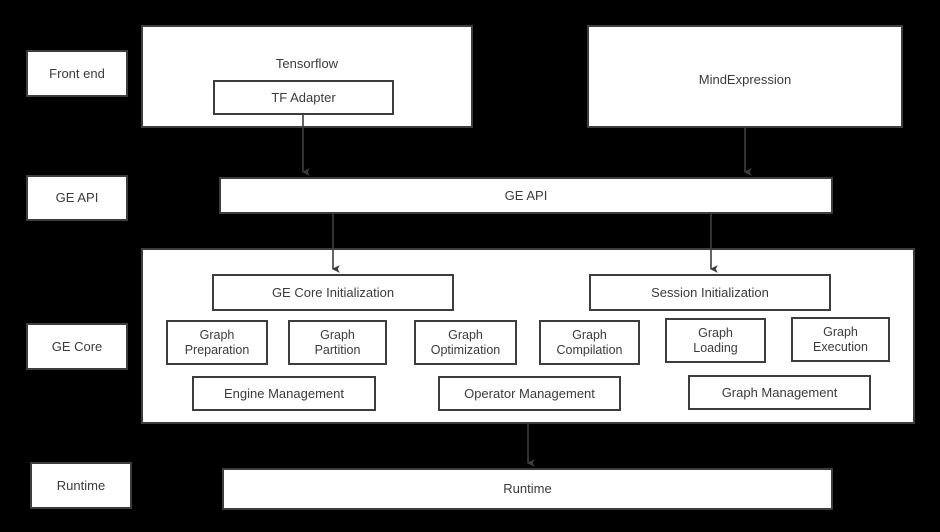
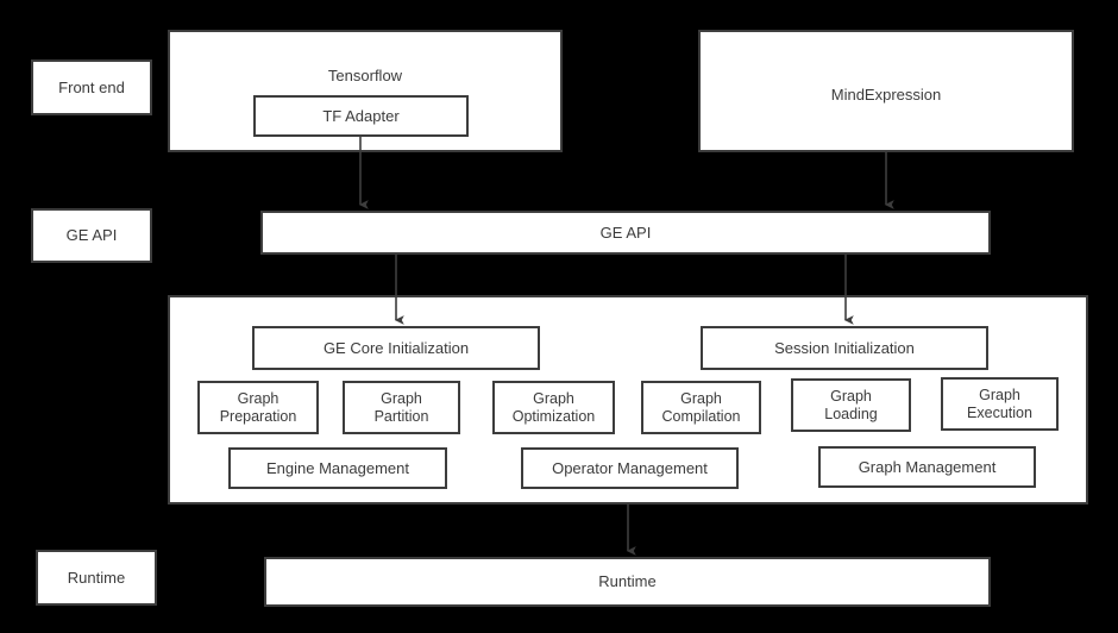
  Front end
  GE API
- GE Core
  Runtime
  Tensorflow
  TF Adapter
  MindExpression
  GE API
  GE Core Initialization
  Session Initialization
  Graph
  Preparation
  Graph
  Partition
  Graph
  Optimization
  Graph
  Compilation
  Graph
  Loading
  Graph
  Execution
  Engine Management
  Operator Management
  Graph Management
  Runtime
